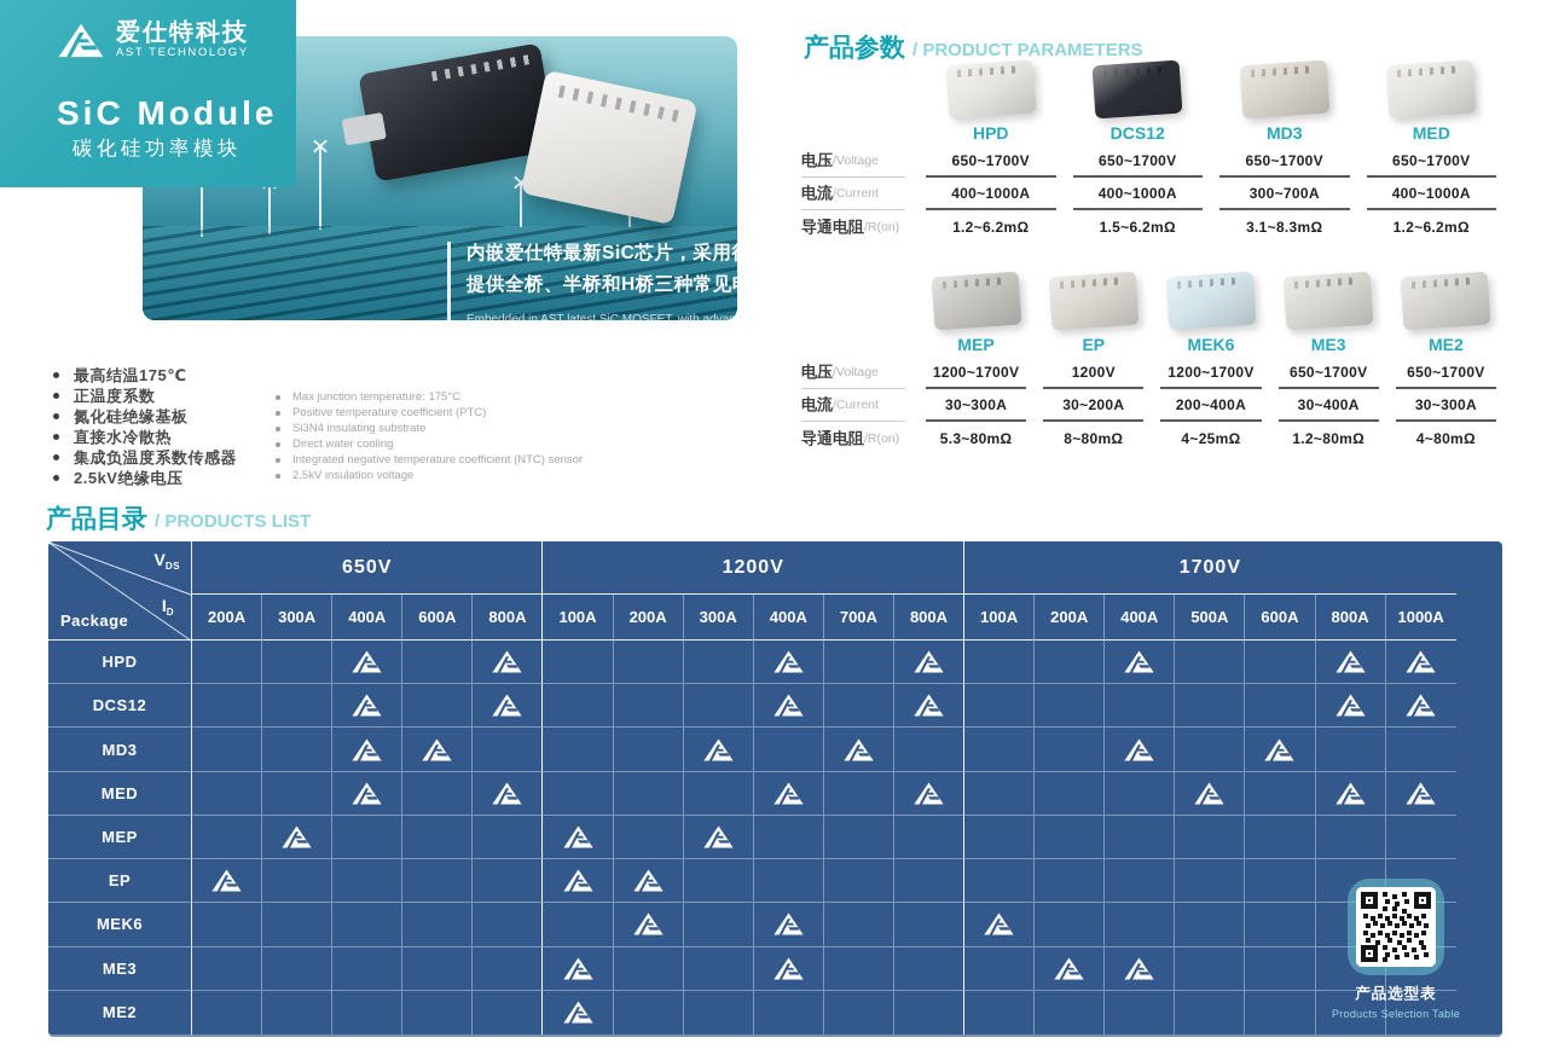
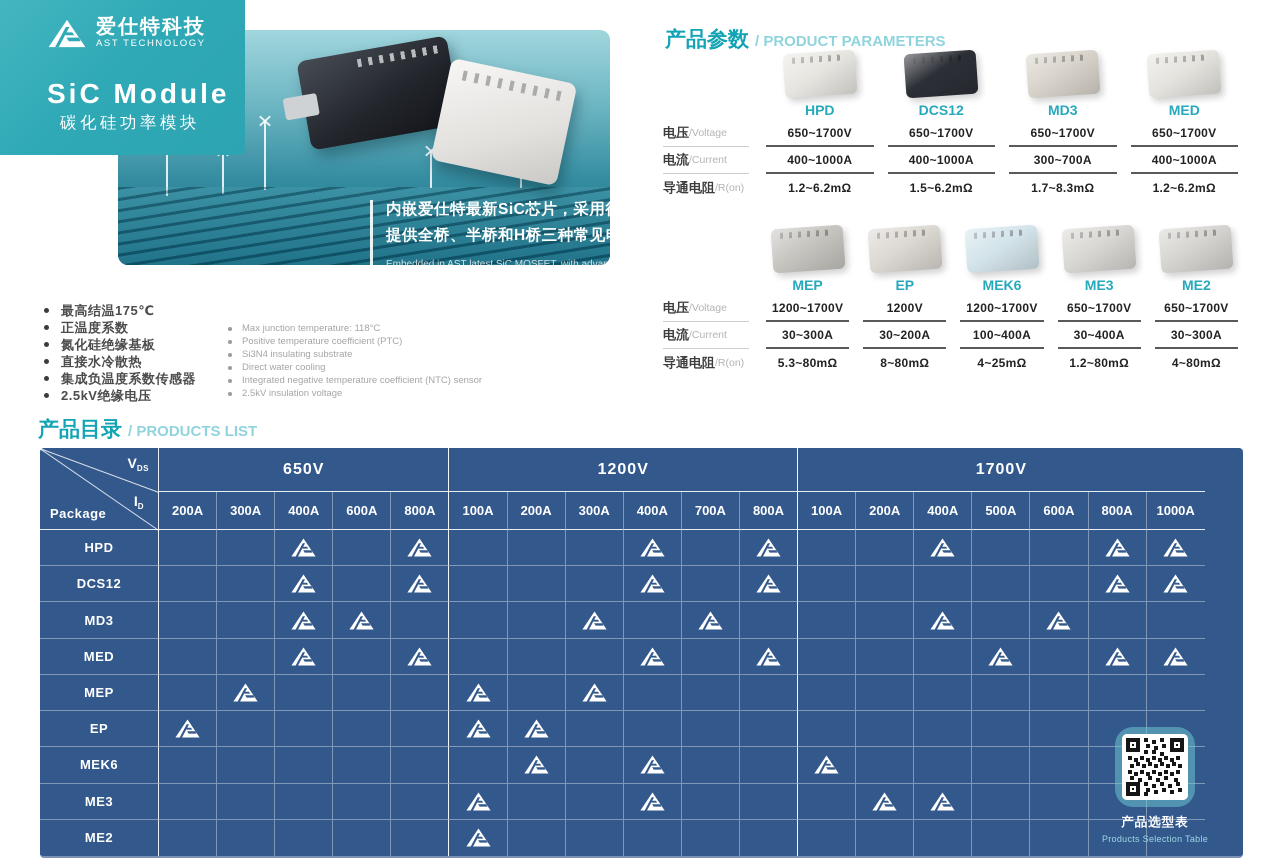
  爱仕特科技
  AST TECHNOLOGY
  SiC Module
  碳化硅功率模块
  最高结温175℃
  正温度系数
  氮化硅绝缘基板
  直接水冷散热
  集成负温度系数传感器
  2.5kV绝缘电压
- Max junction temperature: 175°C
+ Max junction temperature: 118°C
  Positive temperature coefficient (PTC)
  Si3N4 insulating substrate
  Direct water cooling
  Integrated negative temperature coefficient (NTC) sensor
  2.5kV insulation voltage
  产品参数 / PRODUCT PARAMETERS
  HPD
  DCS12
  MD3
  MED
  电压
  /Voltage
  650~1700V
  650~1700V
  650~1700V
  650~1700V
  电流
  /Current
  400~1000A
  400~1000A
  300~700A
  400~1000A
  导通电阻
  /R(on)
  1.2~6.2mΩ
  1.5~6.2mΩ
- 3.1~8.3mΩ
+ 1.7~8.3mΩ
  1.2~6.2mΩ
  MEP
  EP
  MEK6
  ME3
  ME2
  电压
  /Voltage
  1200~1700V
  1200V
  1200~1700V
  650~1700V
  650~1700V
  电流
  /Current
  30~300A
  30~200A
- 200~400A
+ 100~400A
  30~400A
  30~300A
  导通电阻
  /R(on)
  5.3~80mΩ
  8~80mΩ
  4~25mΩ
  1.2~80mΩ
  4~80mΩ
  产品目录 / PRODUCTS LIST
  VDS
  ID
  Package
  650V
  1200V
  1700V
  200A
  300A
  400A
  600A
  800A
  100A
  200A
  300A
  400A
  700A
  800A
  100A
  200A
  400A
  500A
  600A
  800A
  1000A
  HPD
  DCS12
  MD3
  MED
  MEP
  EP
  MEK6
  ME3
  ME2
  产品选型表
  Products Selection Table
